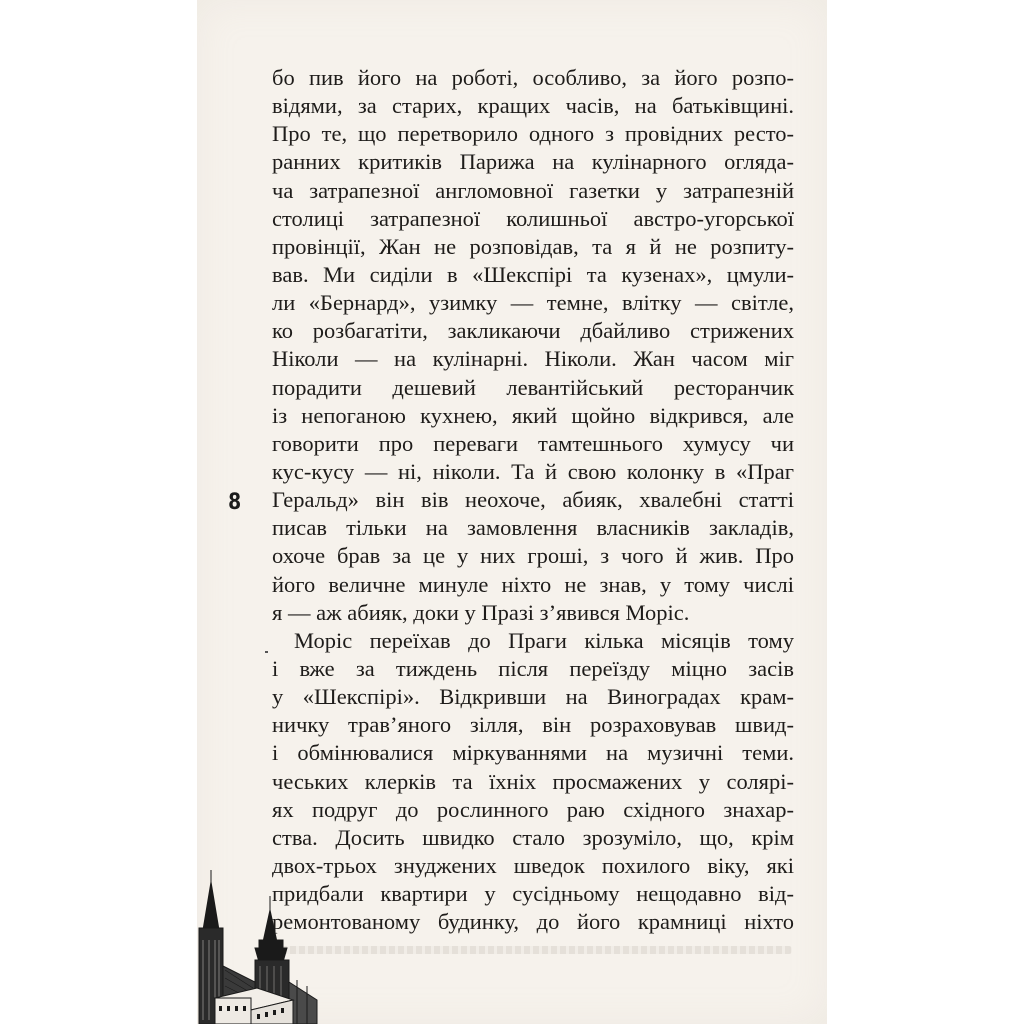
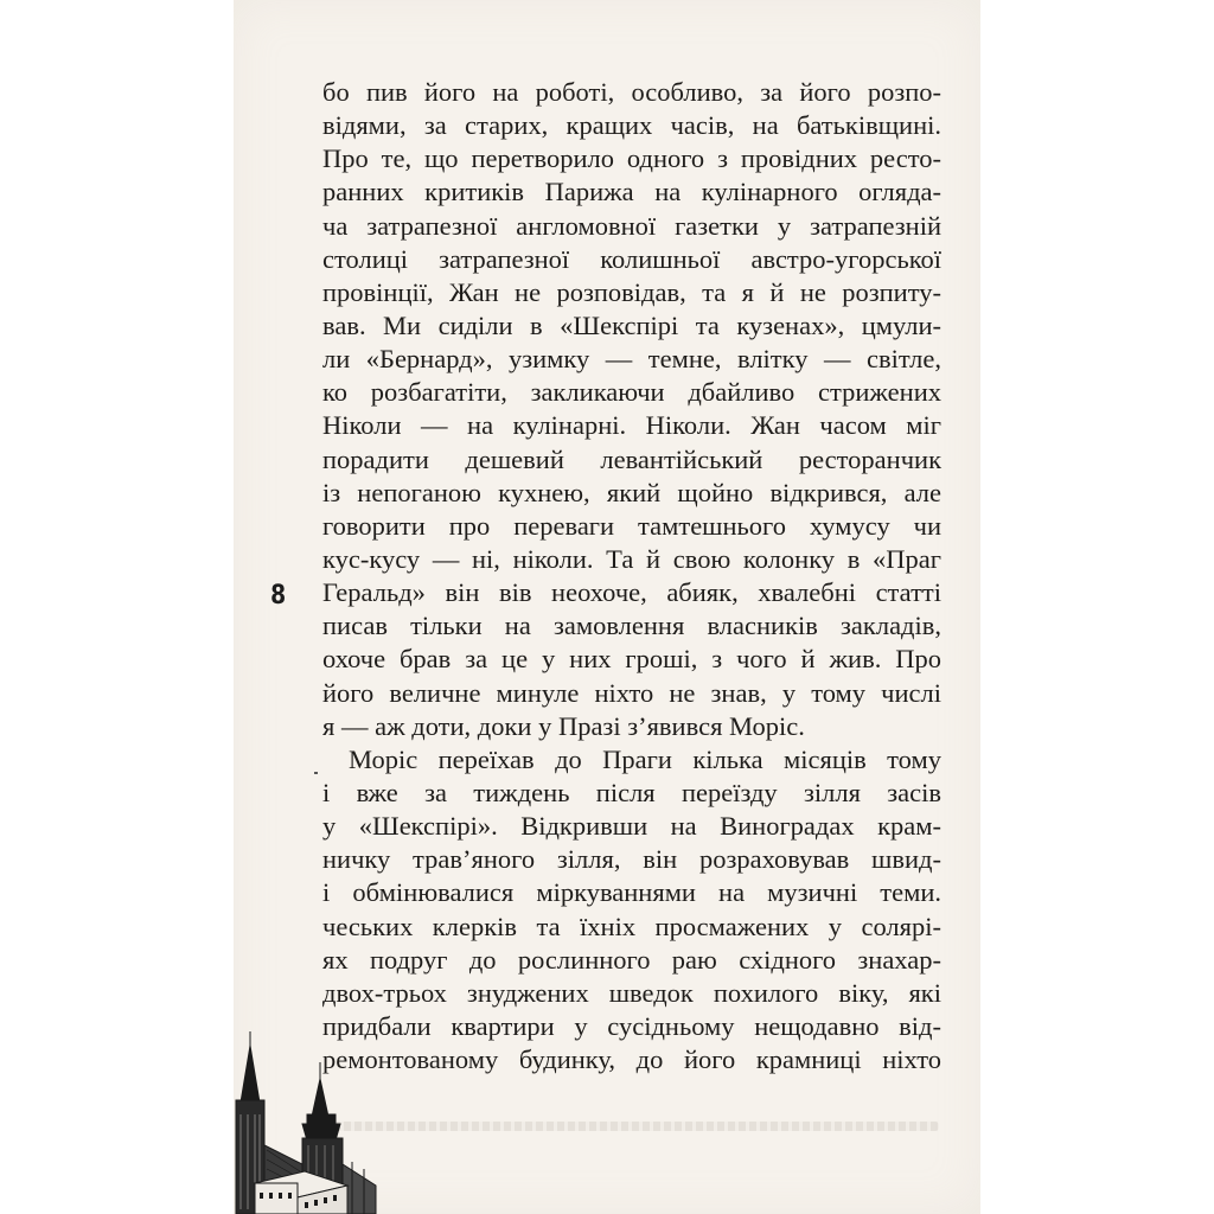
  8
  бо пив його на роботі, особливо, за його розпо-
  відями, за старих, кращих часів, на батьківщині.
  Про те, що перетворило одного з провідних ресто-
  ранних критиків Парижа на кулінарного огляда-
  ча затрапезної англомовної газетки у затрапезній
  столиці затрапезної колишньої австро-угорської
  провінції, Жан не розповідав, та я й не розпиту-
  вав. Ми сиділи в «Шекспірі та кузенах», цмули-
  ли «Бернард», узимку — темне, влітку — світле,
  ко розбагатіти, закликаючи дбайливо стрижених
  Ніколи — на кулінарні. Ніколи. Жан часом міг
  порадити дешевий левантійський ресторанчик
  із непоганою кухнею, який щойно відкрився, але
  говорити про переваги тамтешнього хумусу чи
  кус-кусу — ні, ніколи. Та й свою колонку в «Праг
  Геральд» він вів неохоче, абияк, хвалебні статті
  писав тільки на замовлення власників закладів,
  охоче брав за це у них гроші, з чого й жив. Про
  його величне минуле ніхто не знав, у тому числі
- я — аж абияк, доки у Празі з’явився Моріс.
+ я — аж доти, доки у Празі з’явився Моріс.
  Моріс переїхав до Праги кілька місяців тому
- і вже за тиждень після переїзду міцно засів
+ і вже за тиждень після переїзду зілля засів
  у «Шекспірі». Відкривши на Виноградах крам-
  ничку трав’яного зілля, він розраховував швид-
  і обмінювалися міркуваннями на музичні теми.
  чеських клерків та їхніх просмажених у солярі-
  ях подруг до рослинного раю східного знахар-
- ства. Досить швидко стало зрозуміло, що, крім
  двох-трьох знуджених шведок похилого віку, які
  придбали квартири у сусідньому нещодавно від-
  ремонтованому будинку, до його крамниці ніхто
